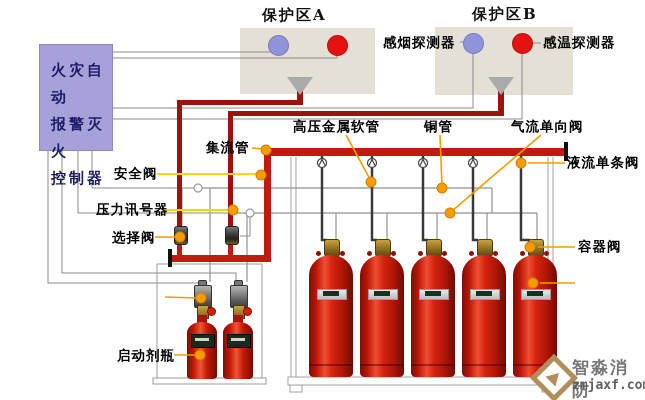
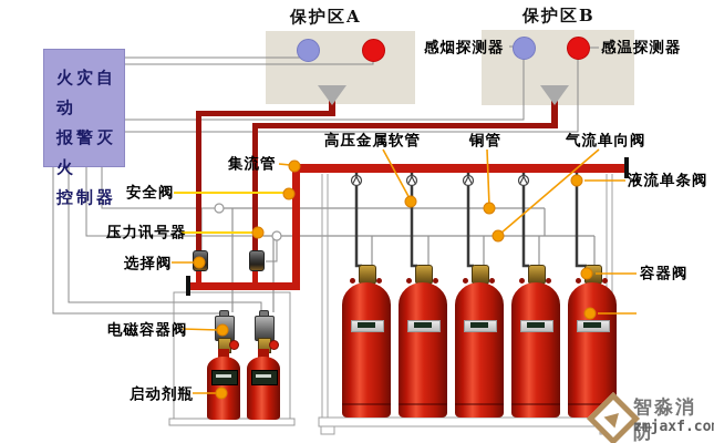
  火灾自动
  报警灭火
  控制器
  保护区A
  保护区B
  感烟探测器
  感温探测器
  高压金属软管
  铜管
  气流单向阀
  集流管
  安全阀
  压力讯号器
  选择阀
  液流单条阀
  容器阀
+ 电磁容器阀
  启动剂瓶
  智淼消防
  zmjaxf.co
